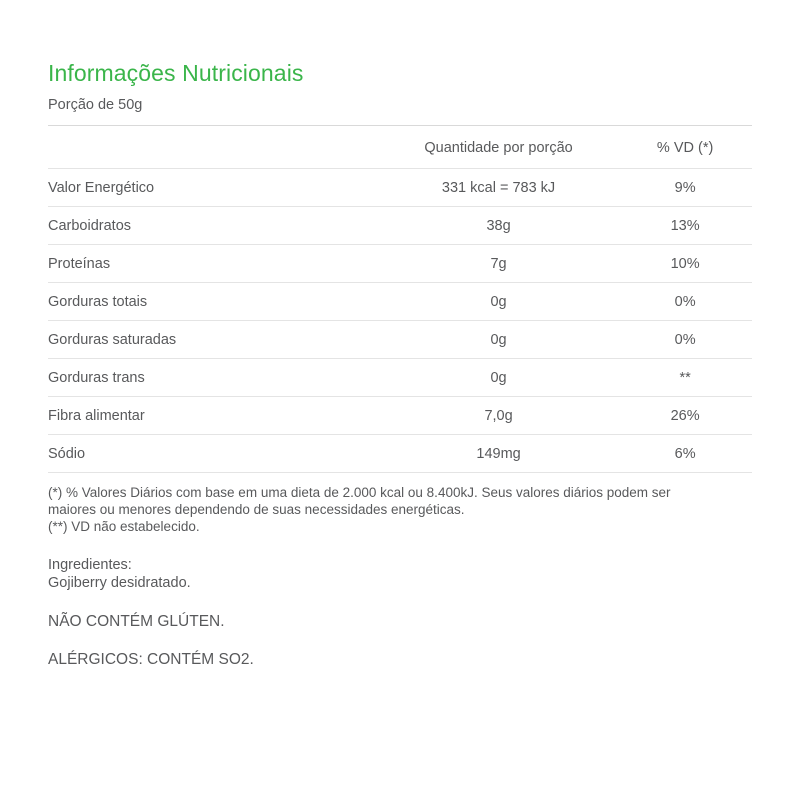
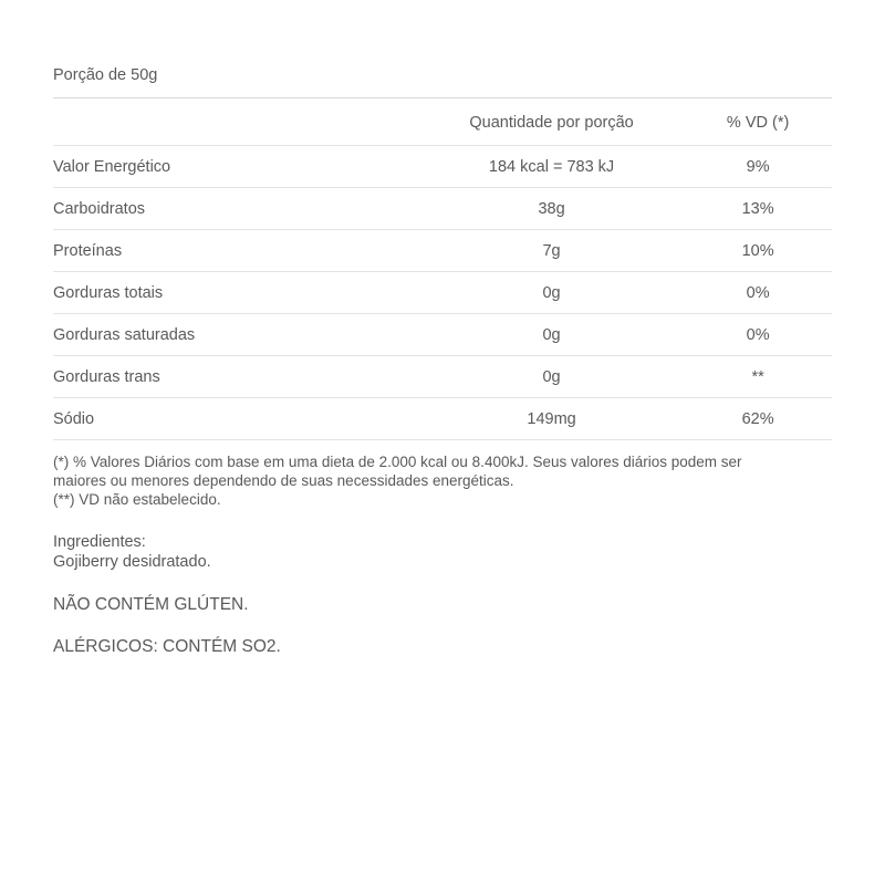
- Informações Nutricionais
  Porção de 50g
  	Quantidade por porção	% VD (*)
- Valor Energético	331 kcal = 783 kJ	9%
+ Valor Energético	184 kcal = 783 kJ	9%
  Carboidratos	38g	13%
  Proteínas	7g	10%
  Gorduras totais	0g	0%
  Gorduras saturadas	0g	0%
  Gorduras trans	0g	**
- Fibra alimentar	7,0g	26%
- Sódio	149mg	6%
+ Sódio	149mg	62%
  (*) % Valores Diários com base em uma dieta de 2.000 kcal ou 8.400kJ. Seus valores diários podem ser
  maiores ou menores dependendo de suas necessidades energéticas.
  (**) VD não estabelecido.
  Ingredientes:
  Gojiberry desidratado.
  NÃO CONTÉM GLÚTEN.
  ALÉRGICOS: CONTÉM SO2.
